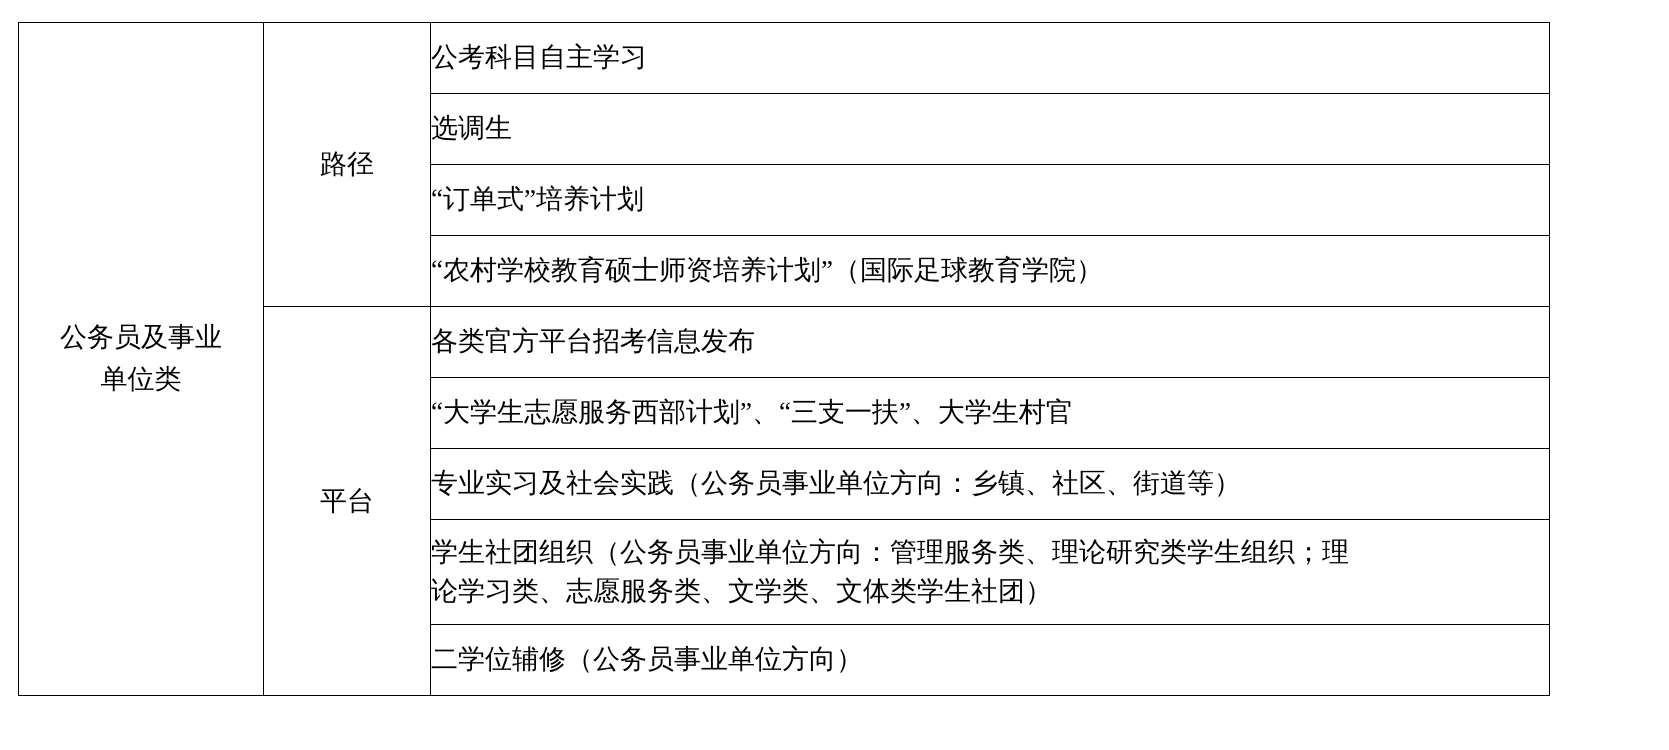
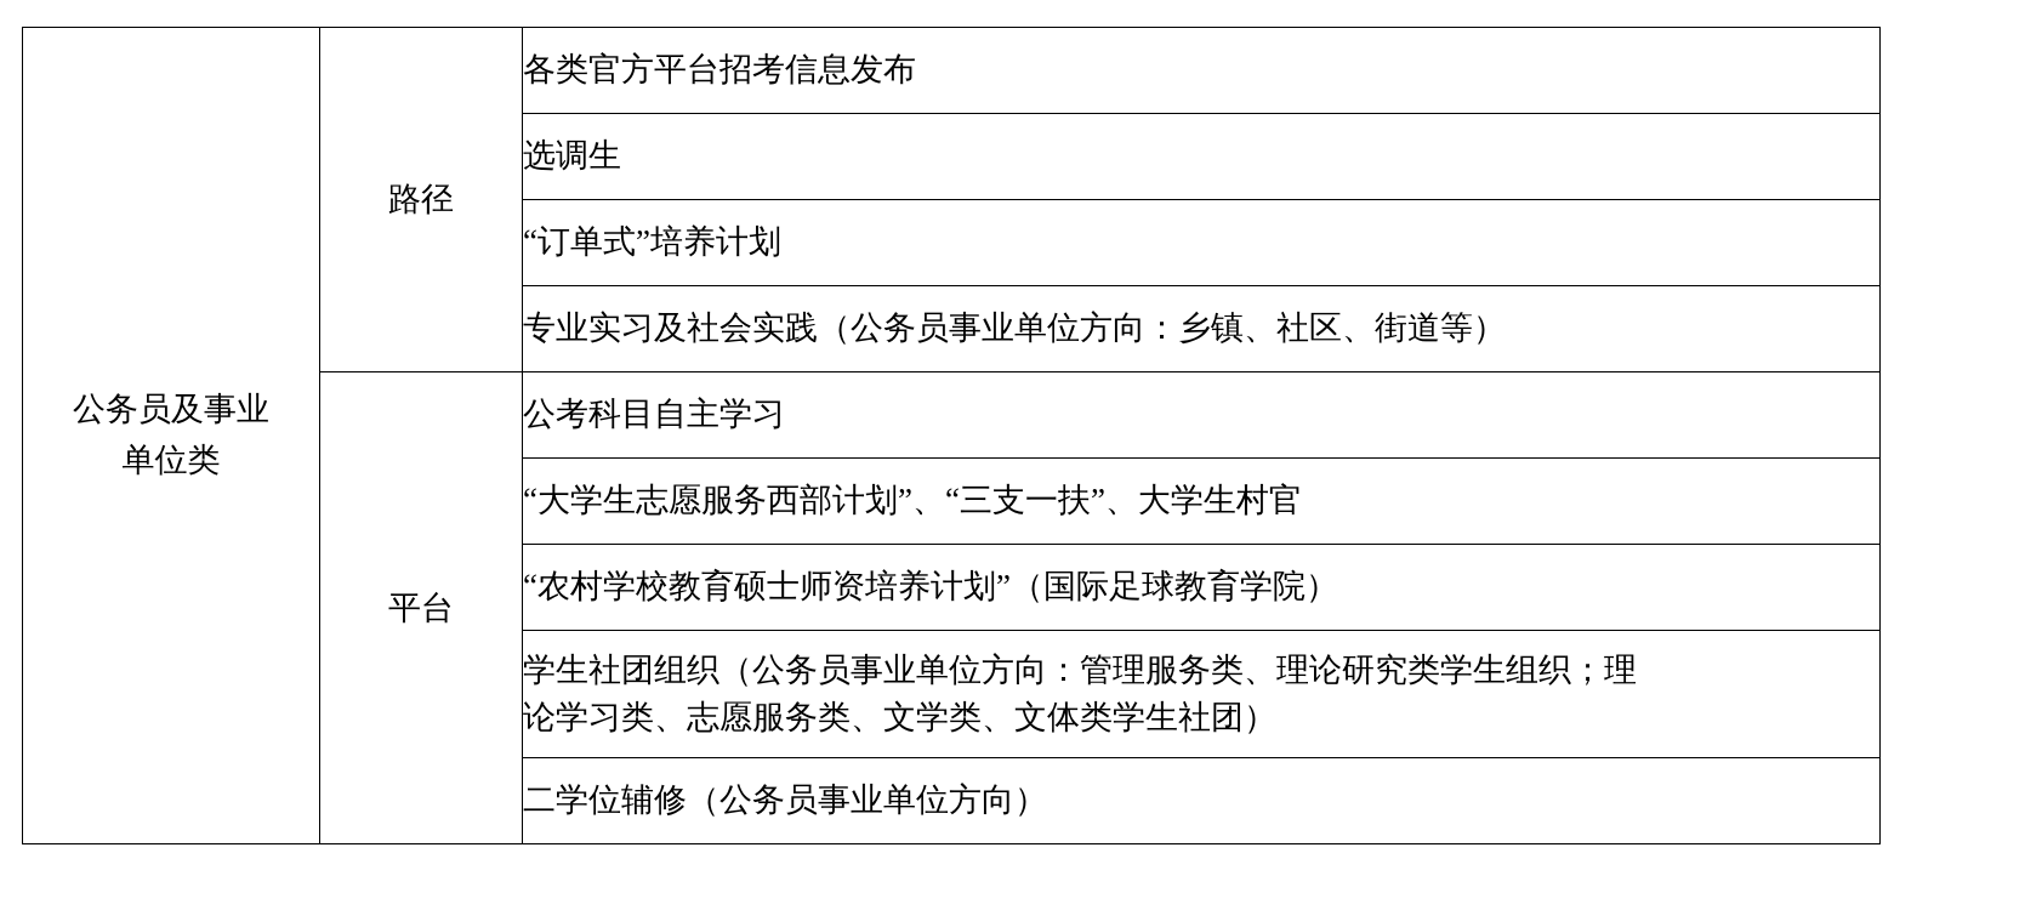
- 公务员及事业 单位类	路径	公考科目自主学习
+ 公务员及事业 单位类	路径	各类官方平台招考信息发布
  选调生
  “订单式”培养计划
- “农村学校教育硕士师资培养计划”（国际足球教育学院）
+ 专业实习及社会实践（公务员事业单位方向：乡镇、社区、街道等）
- 平台	各类官方平台招考信息发布
+ 平台	公考科目自主学习
  “大学生志愿服务西部计划”、“三支一扶”、大学生村官
- 专业实习及社会实践（公务员事业单位方向：乡镇、社区、街道等）
+ “农村学校教育硕士师资培养计划”（国际足球教育学院）
  学生社团组织（公务员事业单位方向：管理服务类、理论研究类学生组织；理 论学习类、志愿服务类、文学类、文体类学生社团）
  二学位辅修（公务员事业单位方向）
